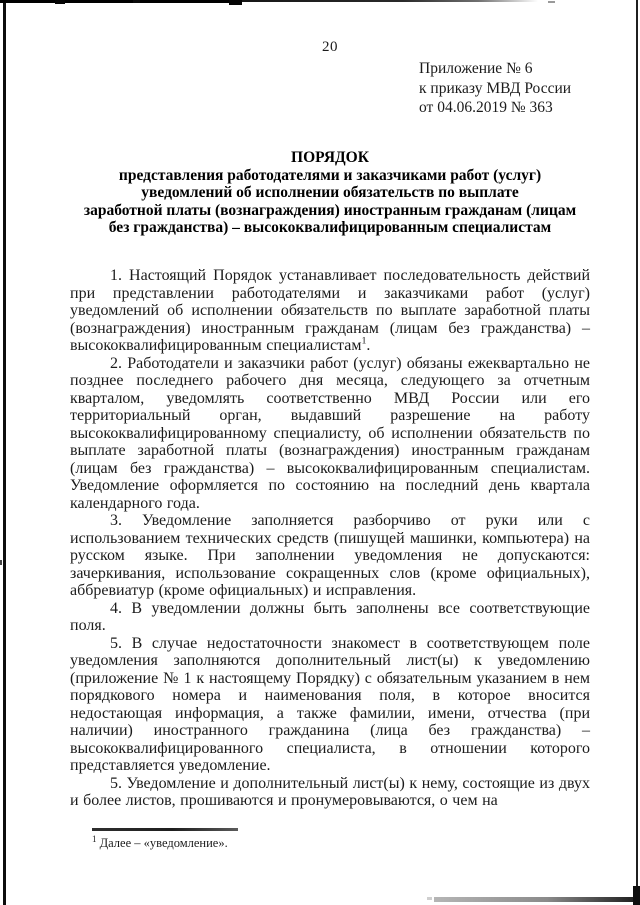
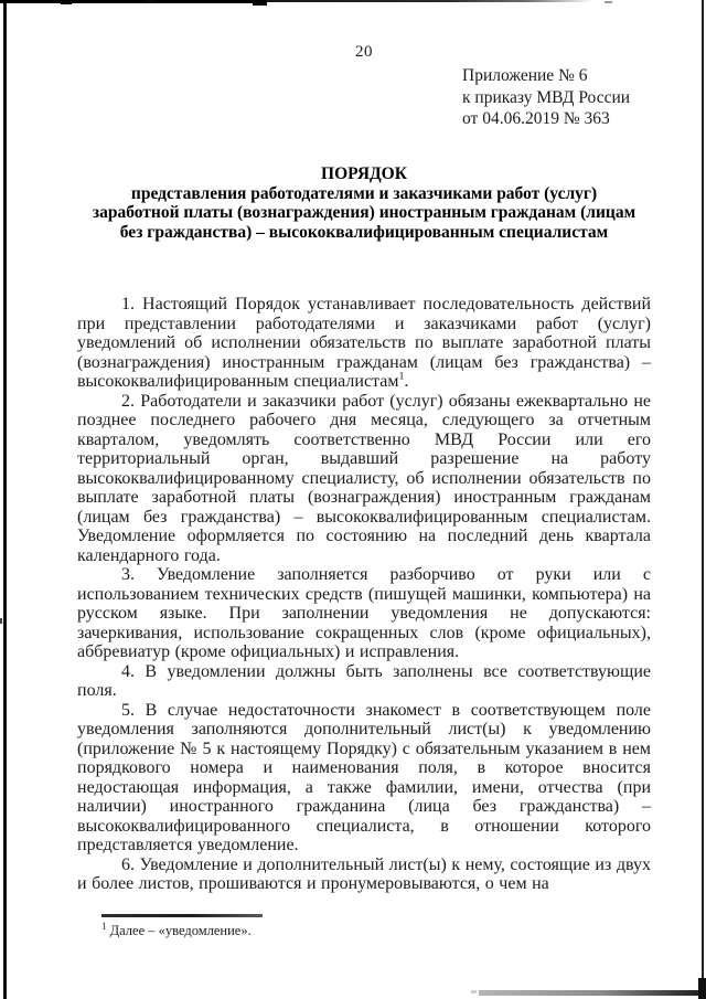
  20
  Приложение № 6
  к приказу МВД России
  от 04.06.2019 № 363
  ПОРЯДОК
  представления работодателями и заказчиками работ (услуг)
- уведомлений об исполнении обязательств по выплате
  заработной платы (вознаграждения) иностранным гражданам (лицам
  без гражданства) – высококвалифицированным специалистам
  1. Настоящий Порядок устанавливает последовательность действий при представлении работодателями и заказчиками работ (услуг) уведомлений об исполнении обязательств по выплате заработной платы (вознаграждения) иностранным гражданам (лицам без гражданства) – высококвалифицированным специалистам1.
  2. Работодатели и заказчики работ (услуг) обязаны ежеквартально не позднее последнего рабочего дня месяца, следующего за отчетным кварталом, уведомлять соответственно МВД России или его территориальный орган, выдавший разрешение на работу высококвалифицированному специалисту, об исполнении обязательств по выплате заработной платы (вознаграждения) иностранным гражданам (лицам без гражданства) – высококвалифицированным специалистам. Уведомление оформляется по состоянию на последний день квартала календарного года.
  3. Уведомление заполняется разборчиво от руки или с использованием технических средств (пишущей машинки, компьютера) на русском языке. При заполнении уведомления не допускаются: зачеркивания, использование сокращенных слов (кроме официальных), аббревиатур (кроме официальных) и исправления.
  4. В уведомлении должны быть заполнены все соответствующие поля.
- 5. В случае недостаточности знакомест в соответствующем поле уведомления заполняются дополнительный лист(ы) к уведомлению (приложение № 1 к настоящему Порядку) с обязательным указанием в нем порядкового номера и наименования поля, в которое вносится недостающая информация, а также фамилии, имени, отчества (при наличии) иностранного гражданина (лица без гражданства) – высококвалифицированного специалиста, в отношении которого представляется уведомление.
+ 5. В случае недостаточности знакомест в соответствующем поле уведомления заполняются дополнительный лист(ы) к уведомлению (приложение № 5 к настоящему Порядку) с обязательным указанием в нем порядкового номера и наименования поля, в которое вносится недостающая информация, а также фамилии, имени, отчества (при наличии) иностранного гражданина (лица без гражданства) – высококвалифицированного специалиста, в отношении которого представляется уведомление.
- 5. Уведомление и дополнительный лист(ы) к нему, состоящие из двух и более листов, прошиваются и пронумеровываются, о чем на
+ 6. Уведомление и дополнительный лист(ы) к нему, состоящие из двух и более листов, прошиваются и пронумеровываются, о чем на
  1 Далее – «уведомление».
